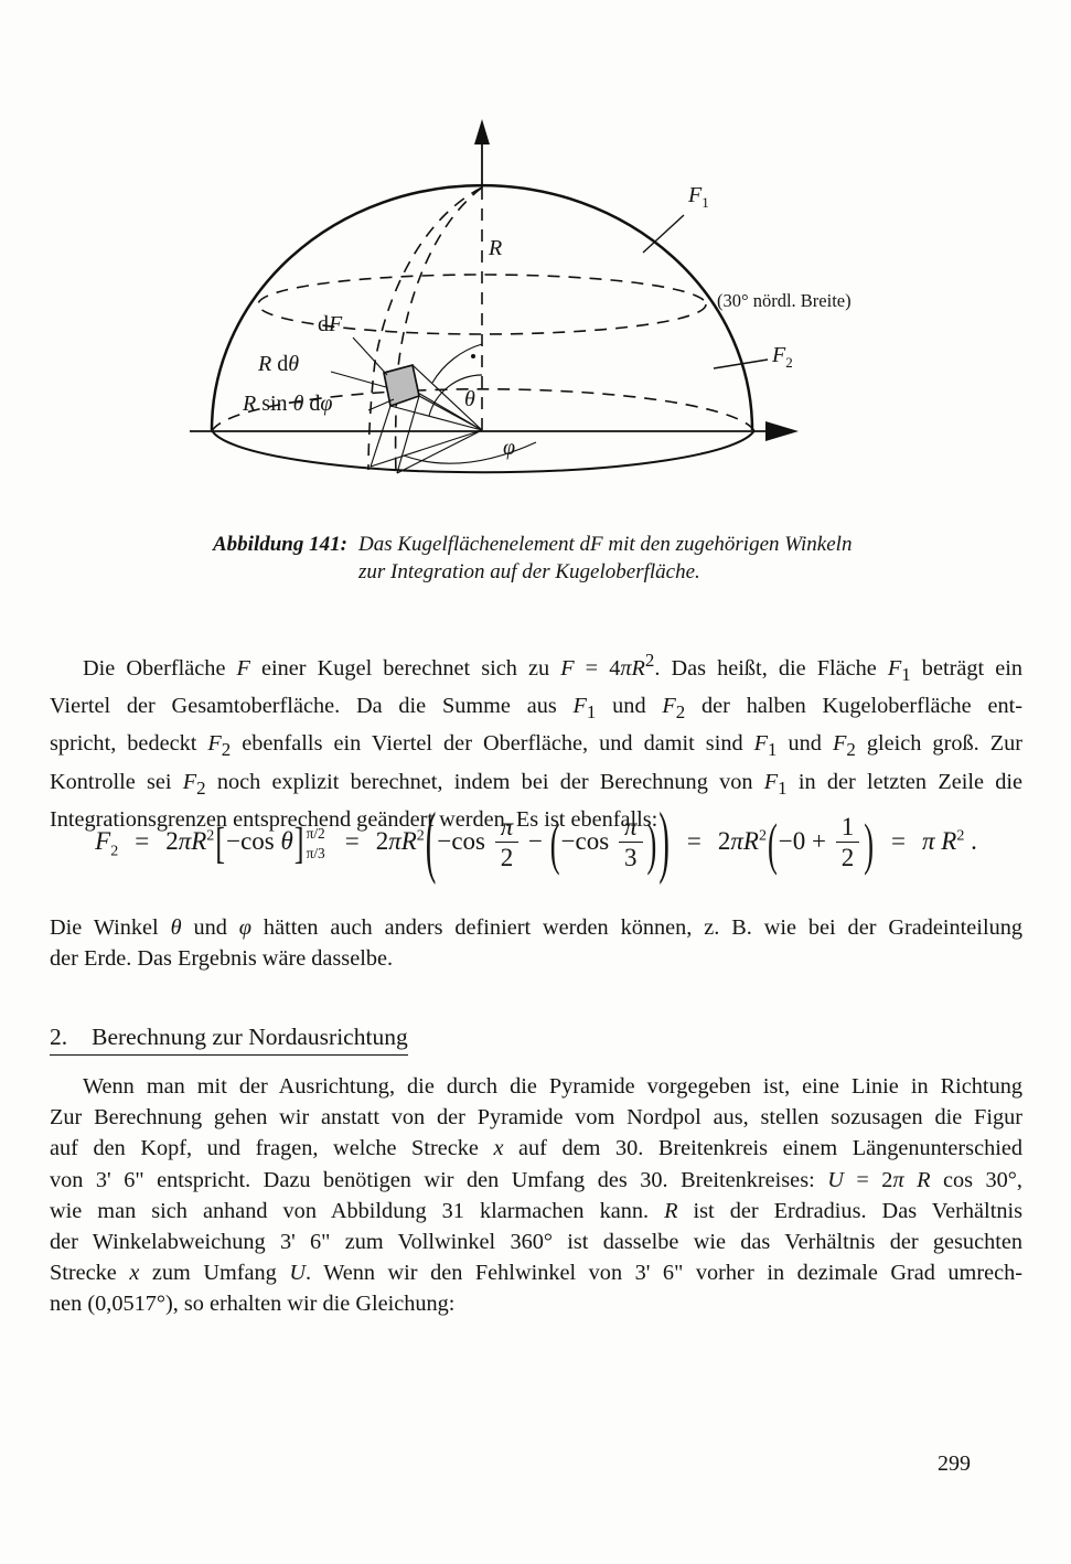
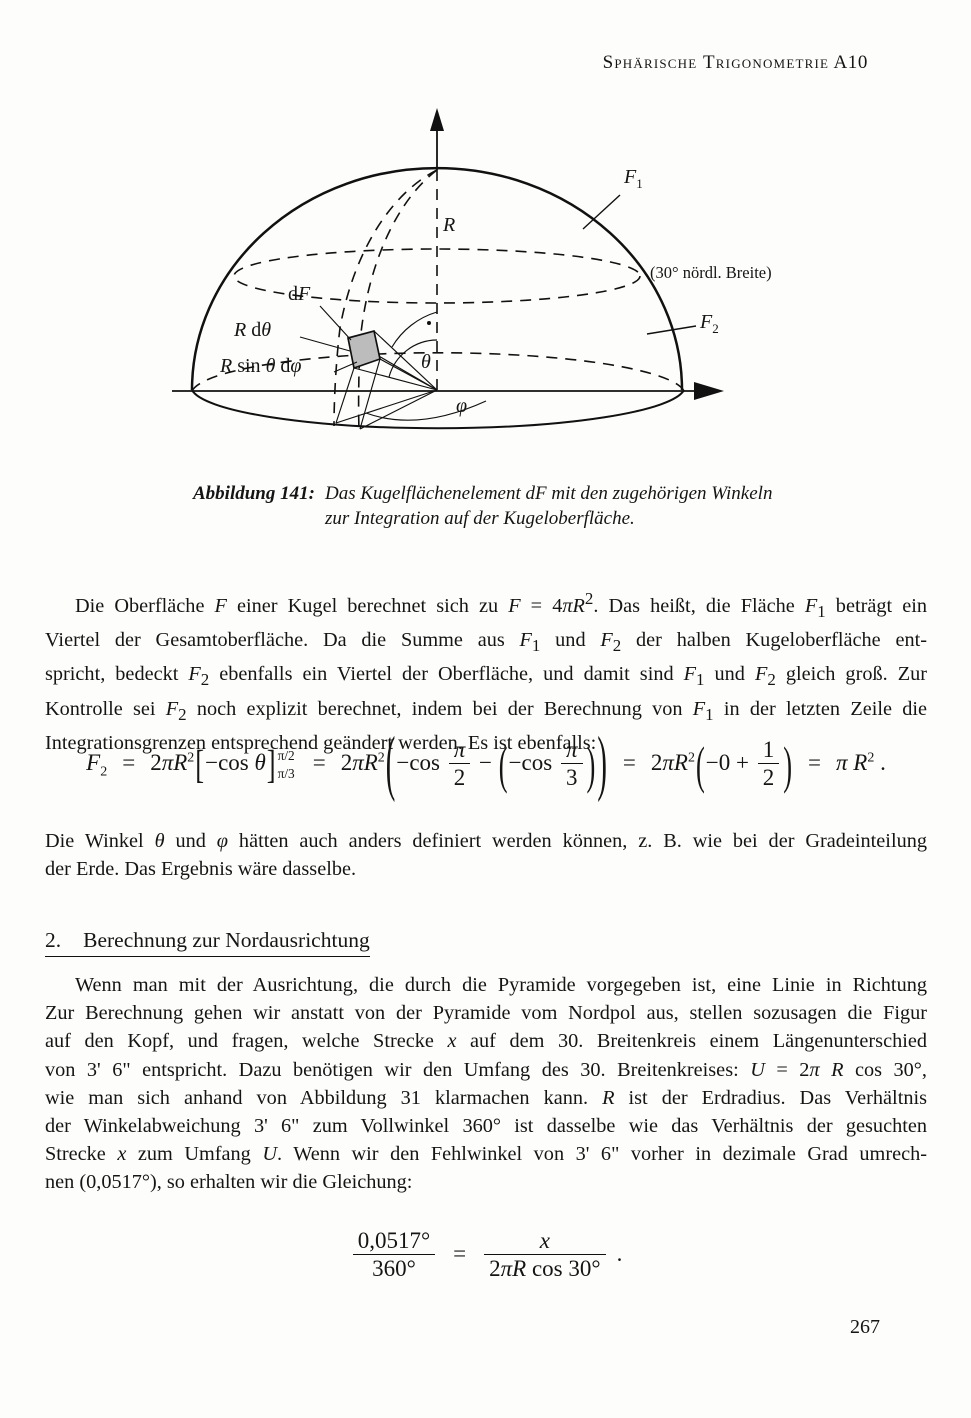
+ Sphärische Trigonometrie A10
  R
  F1
  F2
  (30° nördl. Breite)
  dF
  R dθ
  R sin θ dφ
  θ
  φ
  Abbildung 141:
  Das Kugelflächenelement dF mit den zugehörigen Winkeln
  zur Integration auf der Kugeloberfläche.
  Die Oberfläche F einer Kugel berechnet sich zu F = 4πR2. Das heißt, die Fläche F1 beträgt ein
  Viertel der Gesamtoberfläche. Da die Summe aus F1 und F2 der halben Kugeloberfläche ent-
  spricht, bedeckt F2 ebenfalls ein Viertel der Oberfläche, und damit sind F1 und F2 gleich groß. Zur
  Kontrolle sei F2 noch explizit berechnet, indem bei der Berechnung von F1 in der letzten Zeile die
  Integrationsgrenzen entsprechend geändert werden. Es ist ebenfalls:
  F2= 2πR2[−cos θ]
  π/2
  π/3
  = 2πR2(−cos
  π
  2
  − (−cos
  π
  3
  )) = 2πR2(−0 +
  1
  2
  ) = π R2 .
  Die Winkel θ und φ hätten auch anders definiert werden können, z. B. wie bei der Gradeinteilung
  der Erde. Das Ergebnis wäre dasselbe.
  2. Berechnung zur Nordausrichtung
  Wenn man mit der Ausrichtung, die durch die Pyramide vorgegeben ist, eine Linie in Richtung
  Zur Berechnung gehen wir anstatt von der Pyramide vom Nordpol aus, stellen sozusagen die Figur
  auf den Kopf, und fragen, welche Strecke x auf dem 30. Breitenkreis einem Längenunterschied
  von 3' 6" entspricht. Dazu benötigen wir den Umfang des 30. Breitenkreises: U = 2π R cos 30°,
  wie man sich anhand von Abbildung 31 klarmachen kann. R ist der Erdradius. Das Verhältnis
  der Winkelabweichung 3' 6" zum Vollwinkel 360° ist dasselbe wie das Verhältnis der gesuchten
  Strecke x zum Umfang U. Wenn wir den Fehlwinkel von 3' 6" vorher in dezimale Grad umrech-
  nen (0,0517°), so erhalten wir die Gleichung:
+ 0,0517°
+ 360°
+ =
+ x
+ 2πR cos 30°
+ .
- 299
+ 267
